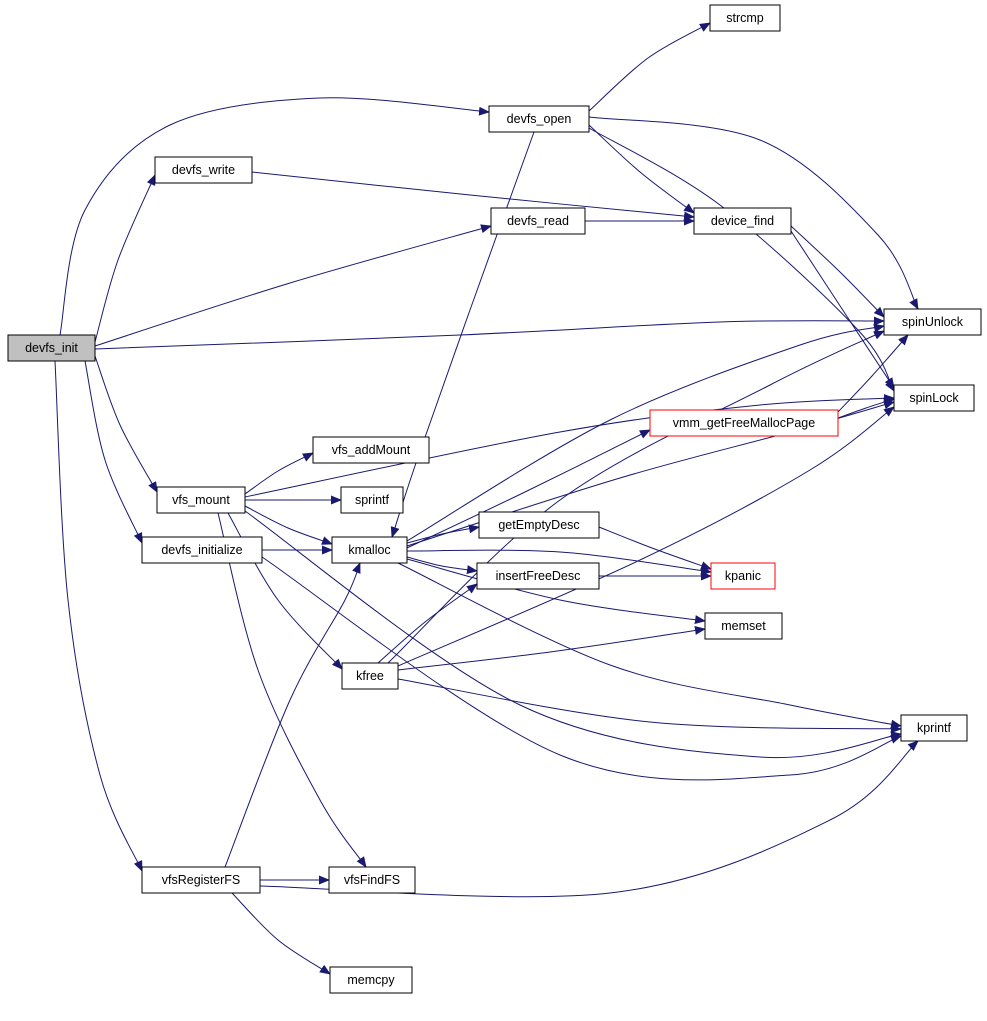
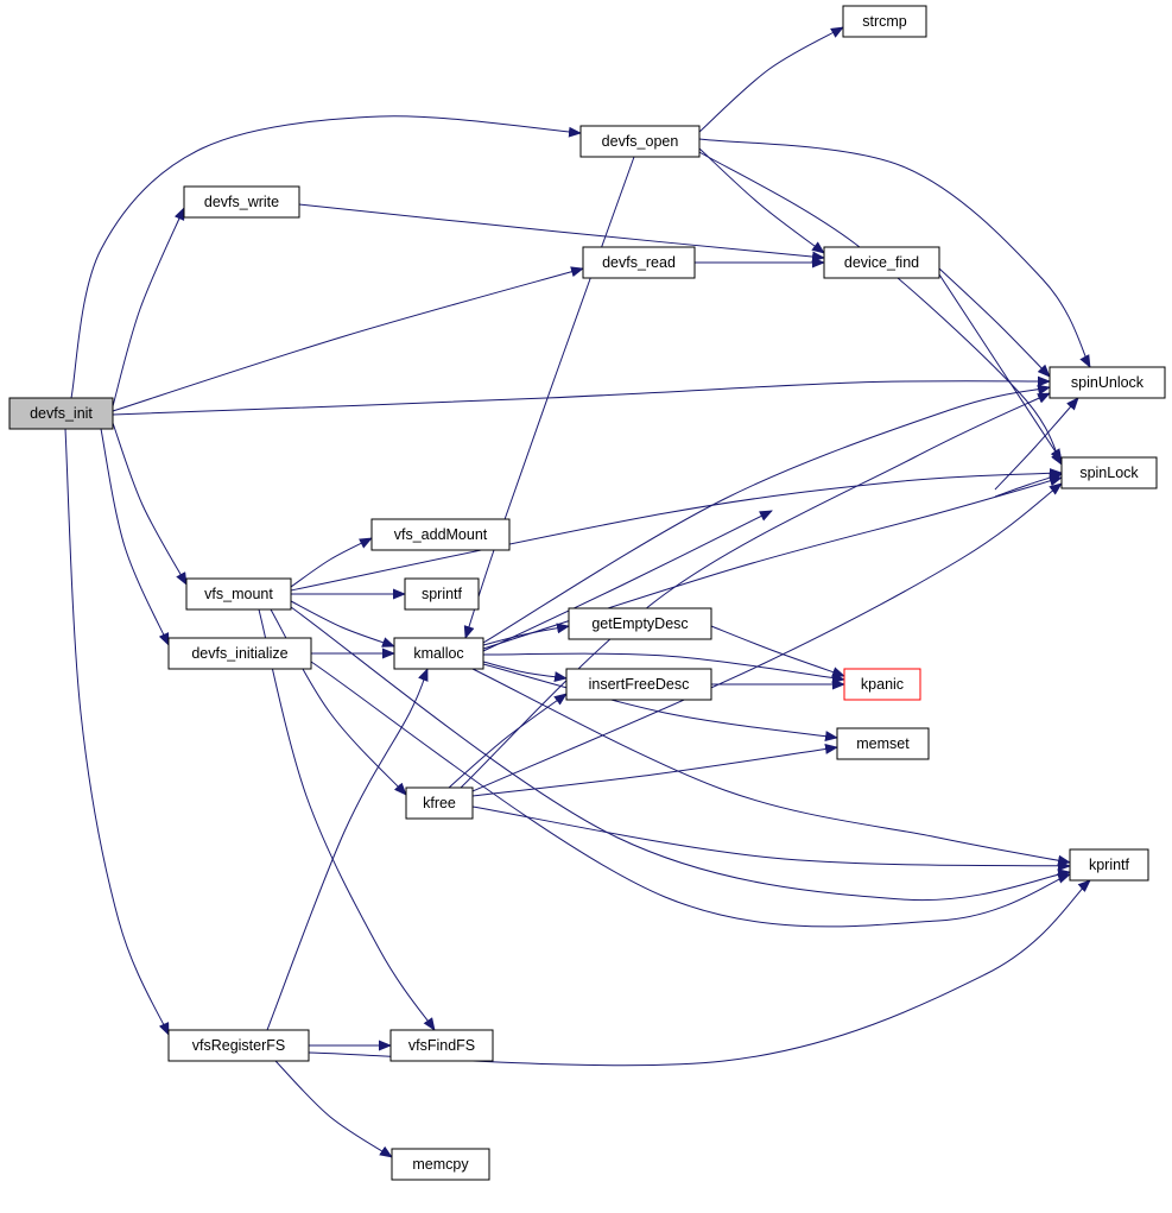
  strcmp
  devfs_open
  devfs_write
  devfs_read
  device_find
  spinUnlock
  devfs_init
  spinLock
- vmm_getFreeMallocPage
  vfs_addMount
  vfs_mount
  sprintf
  getEmptyDesc
  devfs_initialize
  kmalloc
  insertFreeDesc
  kpanic
  memset
  kfree
  kprintf
  vfsRegisterFS
  vfsFindFS
  memcpy
